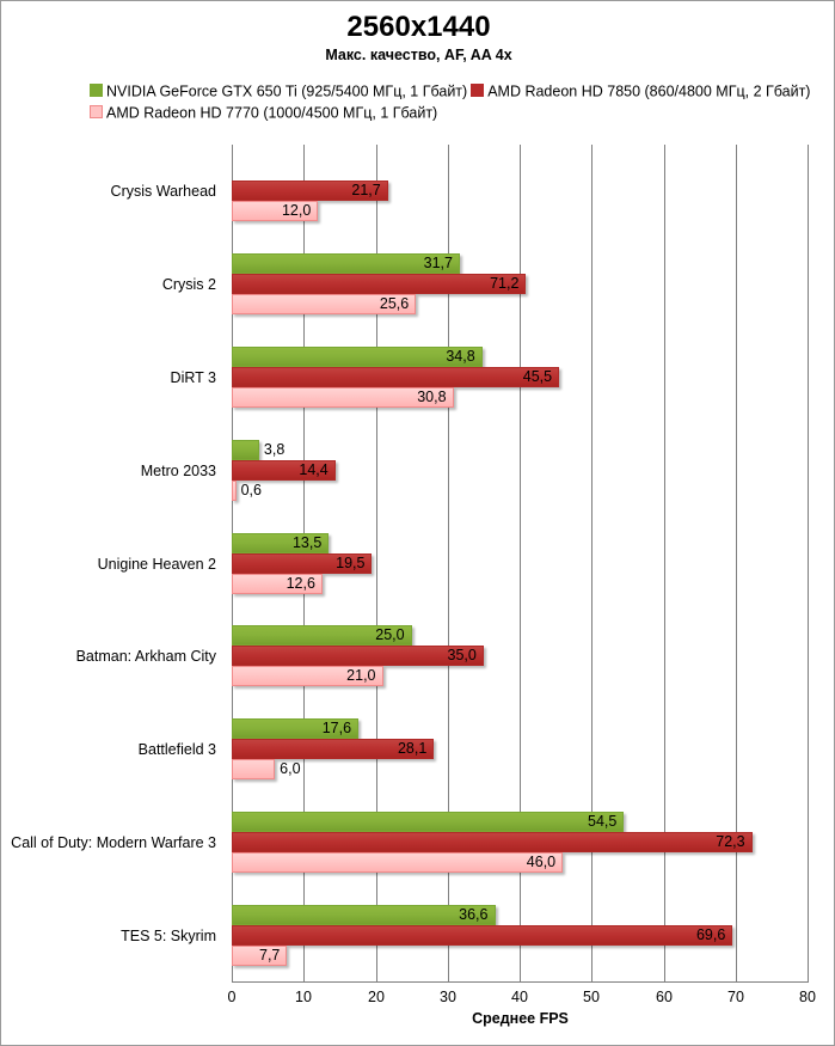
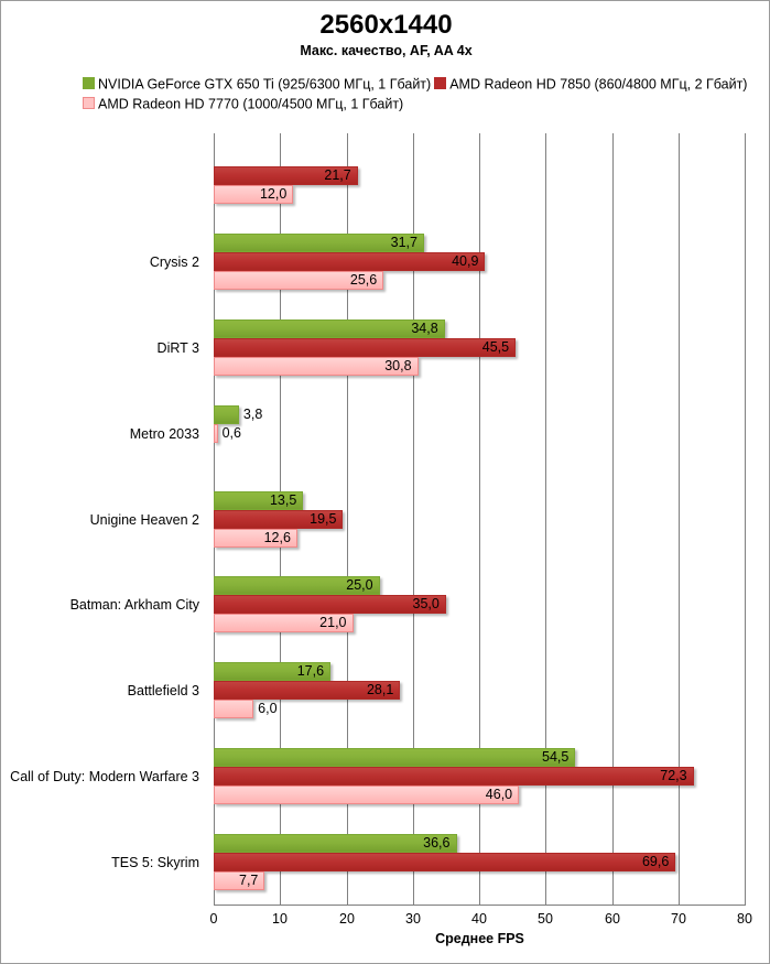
  2560x1440
  Макс. качество, AF, AA 4x
- NVIDIA GeForce GTX 650 Ti (925/5400 МГц, 1 Гбайт) AMD Radeon HD 7850 (860/4800 МГц, 2 Гбайт)
+ NVIDIA GeForce GTX 650 Ti (925/6300 МГц, 1 Гбайт) AMD Radeon HD 7850 (860/4800 МГц, 2 Гбайт)
  AMD Radeon HD 7770 (1000/4500 МГц, 1 Гбайт)
  21,7
  12,0
- Crysis Warhead
  31,7
- 71,2
+ 40,9
  25,6
  Crysis 2
  34,8
  45,5
  30,8
  DiRT 3
  3,8
- 14,4
  0,6
  Metro 2033
  13,5
  19,5
  12,6
  Unigine Heaven 2
  25,0
  35,0
  21,0
  Batman: Arkham City
  17,6
  28,1
  6,0
  Battlefield 3
  54,5
  72,3
  46,0
  Call of Duty: Modern Warfare 3
  36,6
  69,6
  7,7
  TES 5: Skyrim
  Среднее FPS
  0
  10
  20
  30
  40
  50
  60
  70
  80
